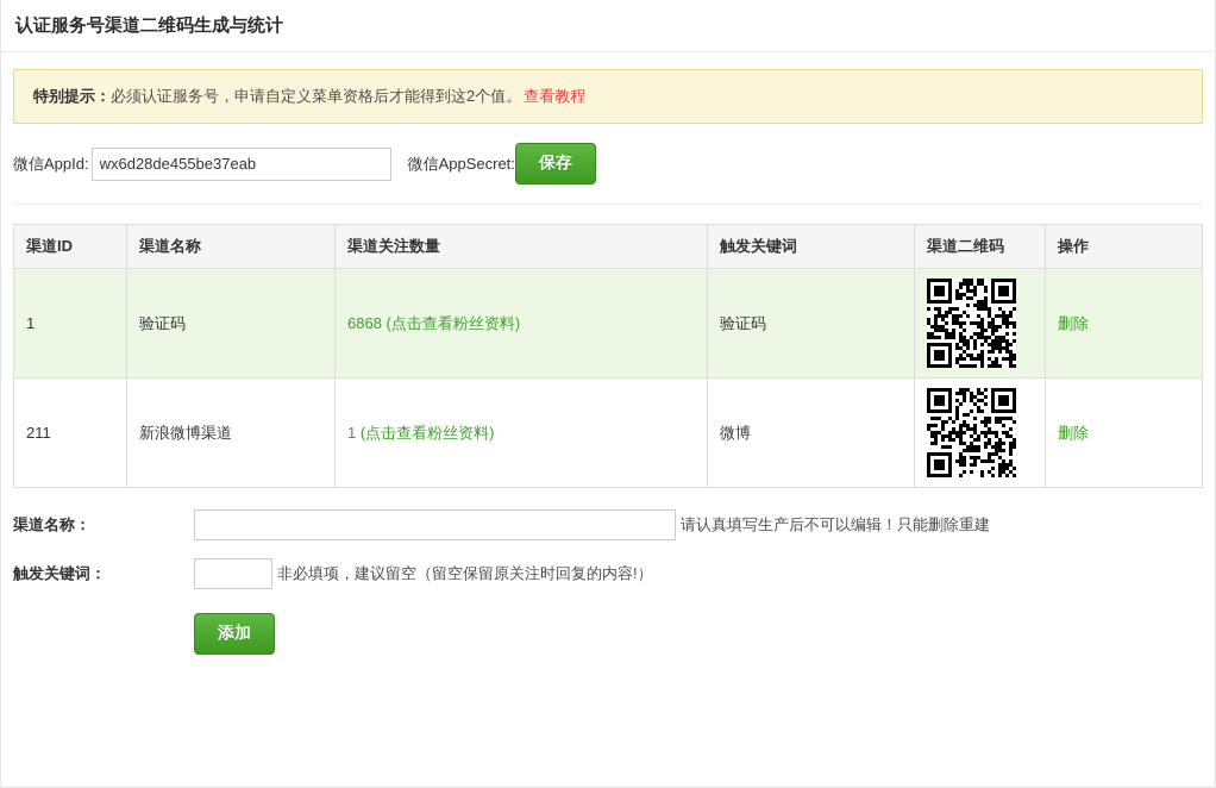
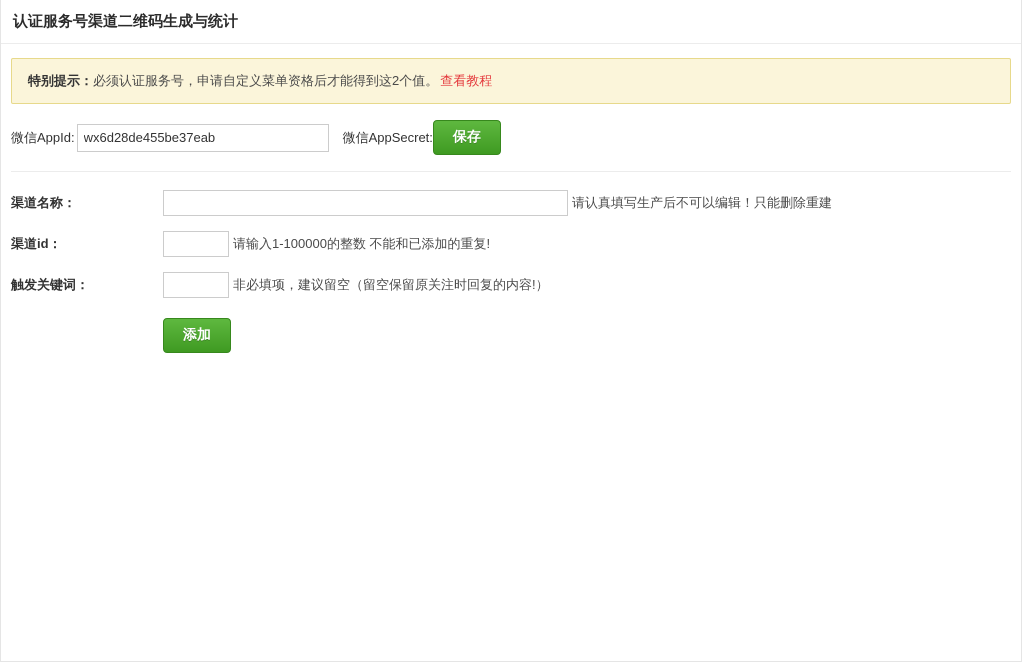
  认证服务号渠道二维码生成与统计
  特别提示：必须认证服务号，申请自定义菜单资格后才能得到这2个值。 查看教程
  微信AppId:
  wx6d28de455be37eab
  微信AppSecret:
  保存
- 渠道ID	渠道名称	渠道关注数量	触发关键词	渠道二维码	操作
- 1	验证码	6868 (点击查看粉丝资料)	验证码		删除
- 211	新浪微博渠道	1 (点击查看粉丝资料)	微博		删除
  渠道名称：
  请认真填写生产后不可以编辑！只能删除重建
+ 渠道id：
+ 请输入1-100000的整数 不能和已添加的重复!
  触发关键词：
  非必填项，建议留空（留空保留原关注时回复的内容!）
  添加
